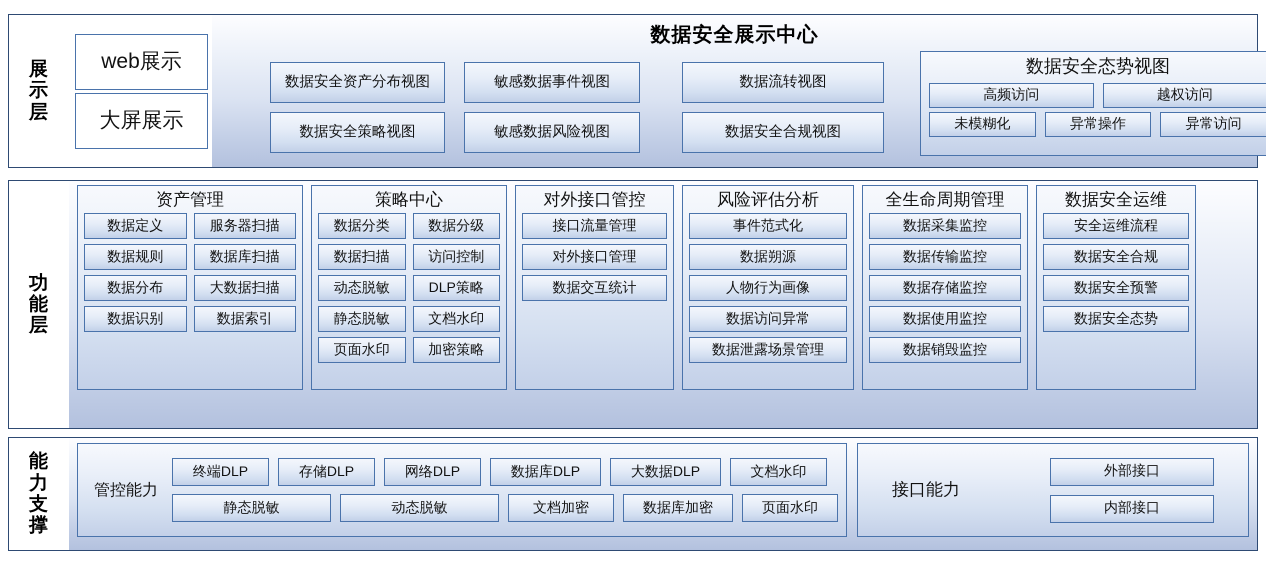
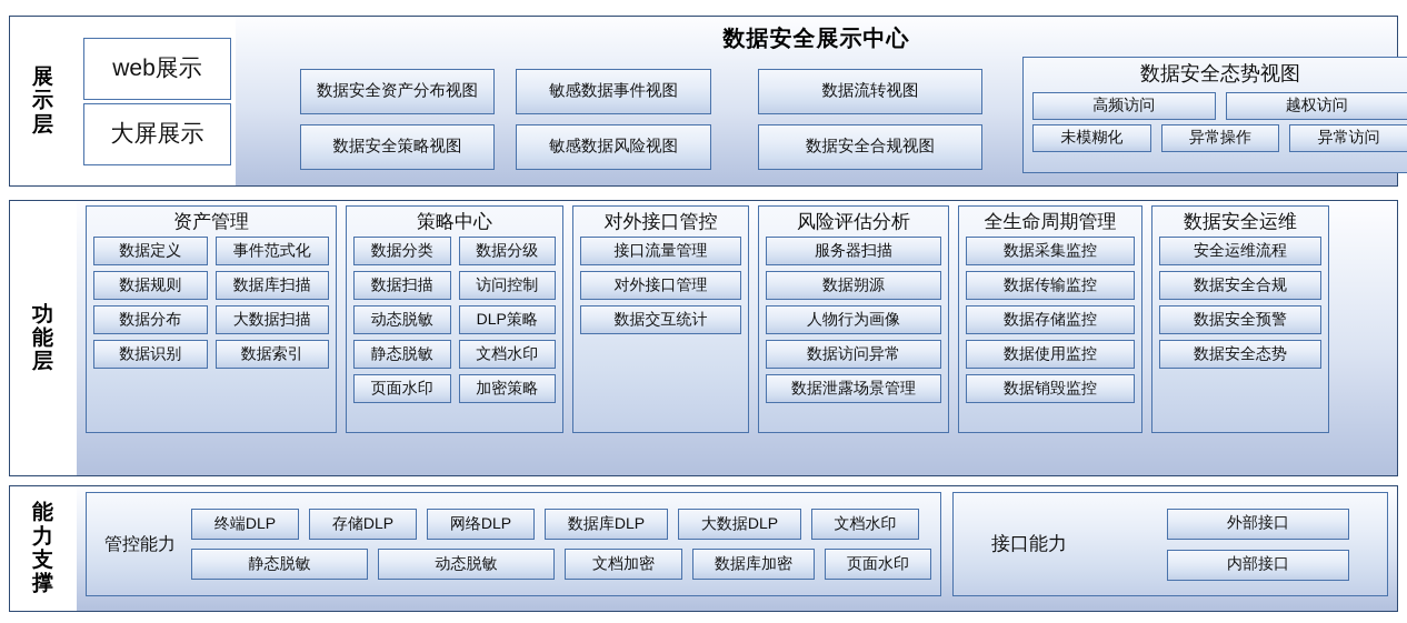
  展
  示
  层
  web展示
  大屏展示
  数据安全展示中心
  数据安全资产分布视图
  数据安全策略视图
  敏感数据事件视图
  敏感数据风险视图
  数据流转视图
  数据安全合规视图
  数据安全态势视图
  高频访问
  越权访问
  未模糊化
  异常操作
  异常访问
  功
  能
  层
  资产管理
  数据定义
  数据规则
  数据分布
  数据识别
- 服务器扫描
+ 事件范式化
  数据库扫描
  大数据扫描
  数据索引
  策略中心
  数据分类
  数据扫描
  动态脱敏
  静态脱敏
  页面水印
  数据分级
  访问控制
  DLP策略
  文档水印
  加密策略
  对外接口管控
  接口流量管理
  对外接口管理
  数据交互统计
  风险评估分析
- 事件范式化
+ 服务器扫描
  数据朔源
  人物行为画像
  数据访问异常
  数据泄露场景管理
  全生命周期管理
  数据采集监控
  数据传输监控
  数据存储监控
  数据使用监控
  数据销毁监控
  数据安全运维
  安全运维流程
  数据安全合规
  数据安全预警
  数据安全态势
  能
  力
  支
  撑
  管控能力
  终端DLP
  存储DLP
  网络DLP
  数据库DLP
  大数据DLP
  文档水印
  静态脱敏
  动态脱敏
  文档加密
  数据库加密
  页面水印
  接口能力
  外部接口
  内部接口
